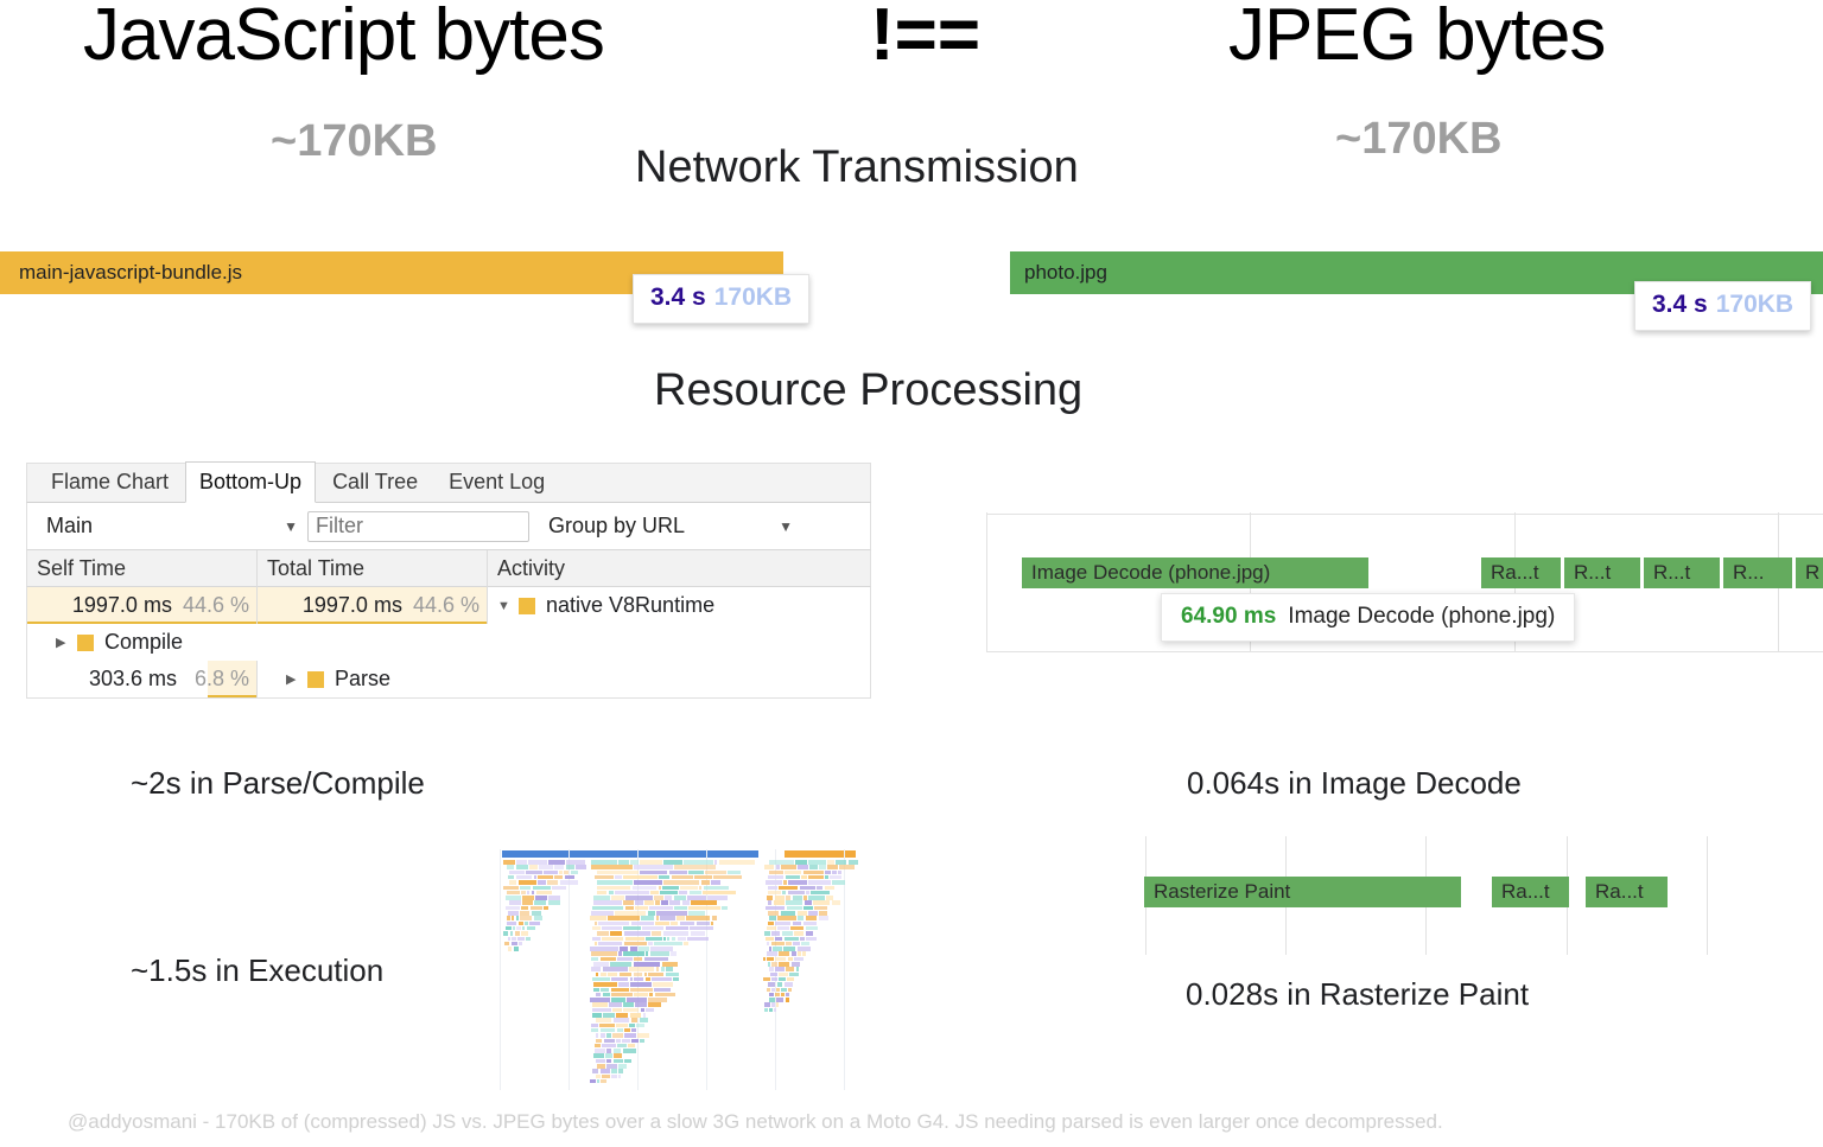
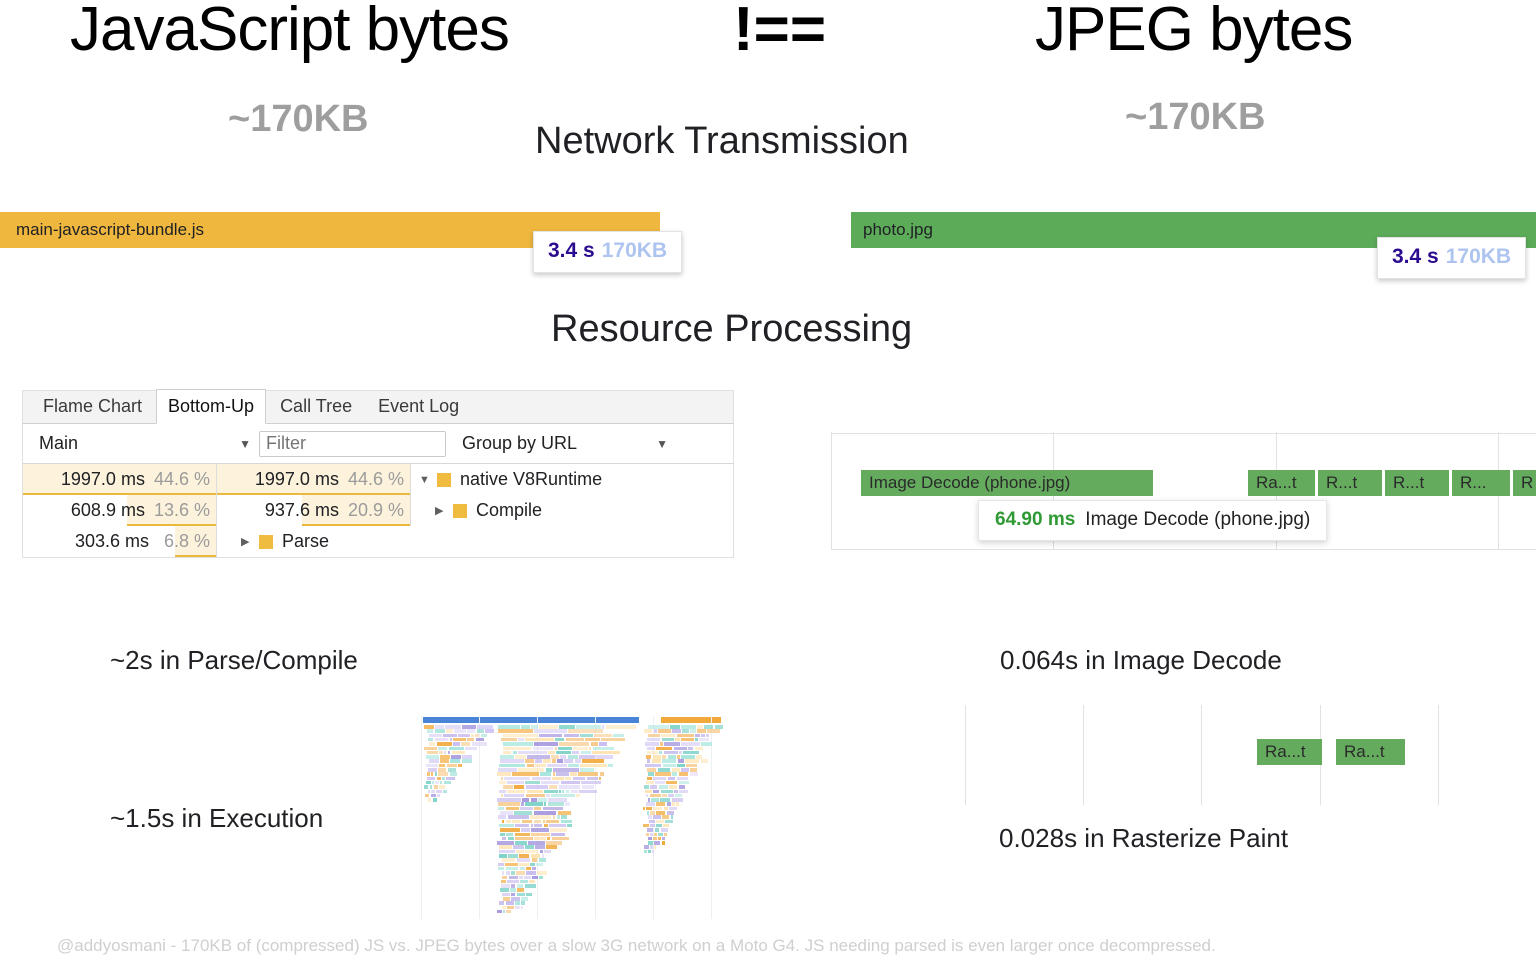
  JavaScript bytes
  !==
  JPEG bytes
  ~170KB
  ~170KB
  Network Transmission
  Resource Processing
  main-javascript-bundle.js
  3.4 s 170KB
  photo.jpg
  3.4 s 170KB
  Flame Chart
  Bottom-Up
  Call Tree
  Event Log
  Main
  ▼
  Filter
  Group by URL
  ▼
- Self Time
- Total Time
- Activity
  1997.0 ms
  44.6 %
  1997.0 ms
  44.6 %
  ▼
  native V8Runtime
+ 608.9 ms
+ 13.6 %
+ 937.6 ms
+ 20.9 %
  ▶
  Compile
  303.6 ms
  6.8 %
  ▶
  Parse
  Image Decode (phone.jpg)
  Ra...t
  R...t
  R...t
  R...
  R
  64.90 ms Image Decode (phone.jpg)
- Rasterize Paint
  Ra...t
  Ra...t
  ~2s in Parse/Compile
  ~1.5s in Execution
  0.064s in Image Decode
  0.028s in Rasterize Paint
  @addyosmani - 170KB of (compressed) JS vs. JPEG bytes over a slow 3G network on a Moto G4. JS needing parsed is even larger once decompressed.
